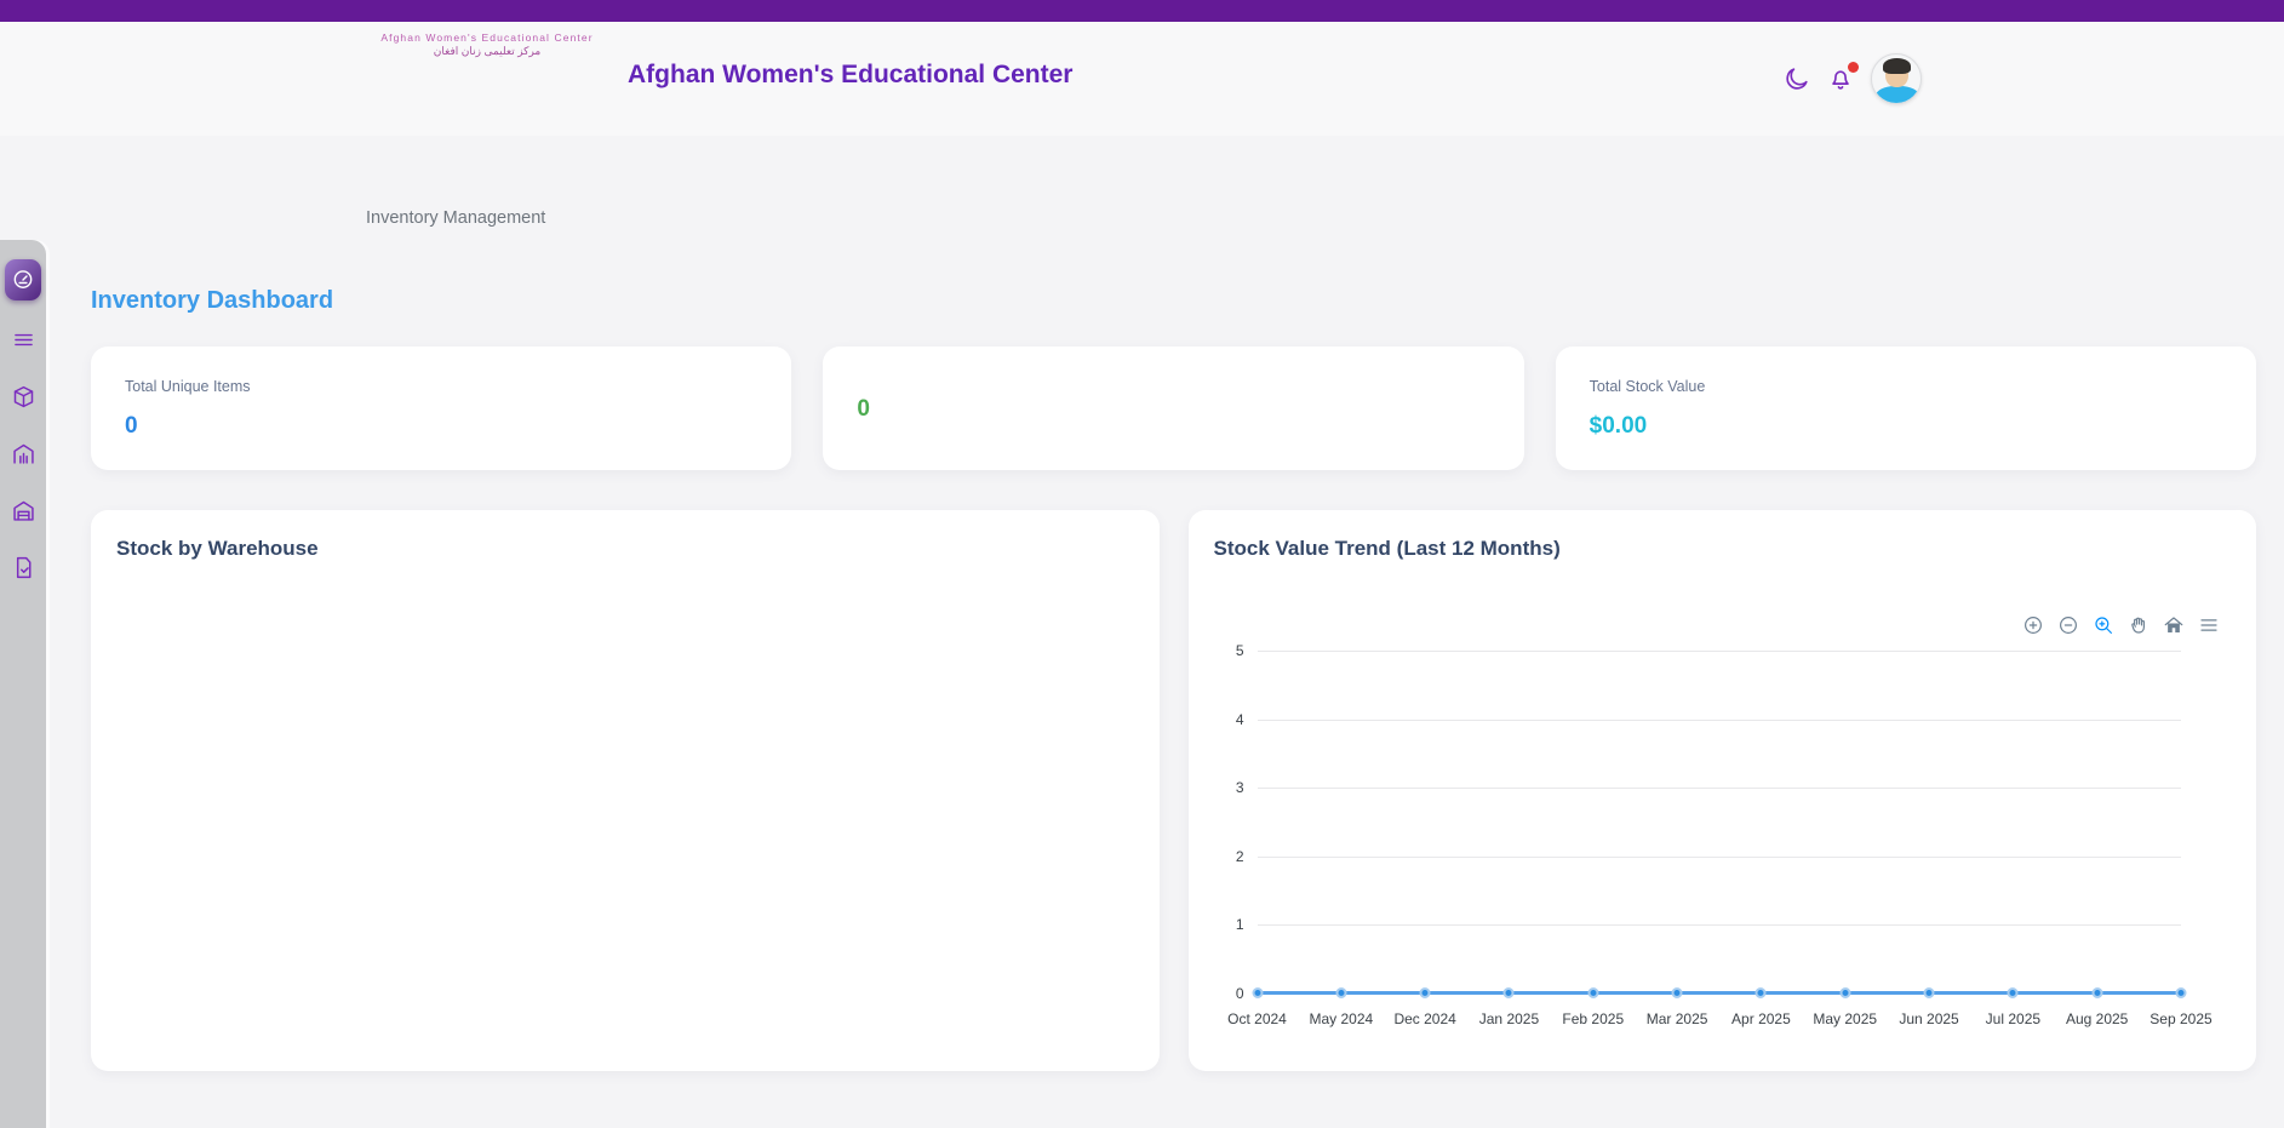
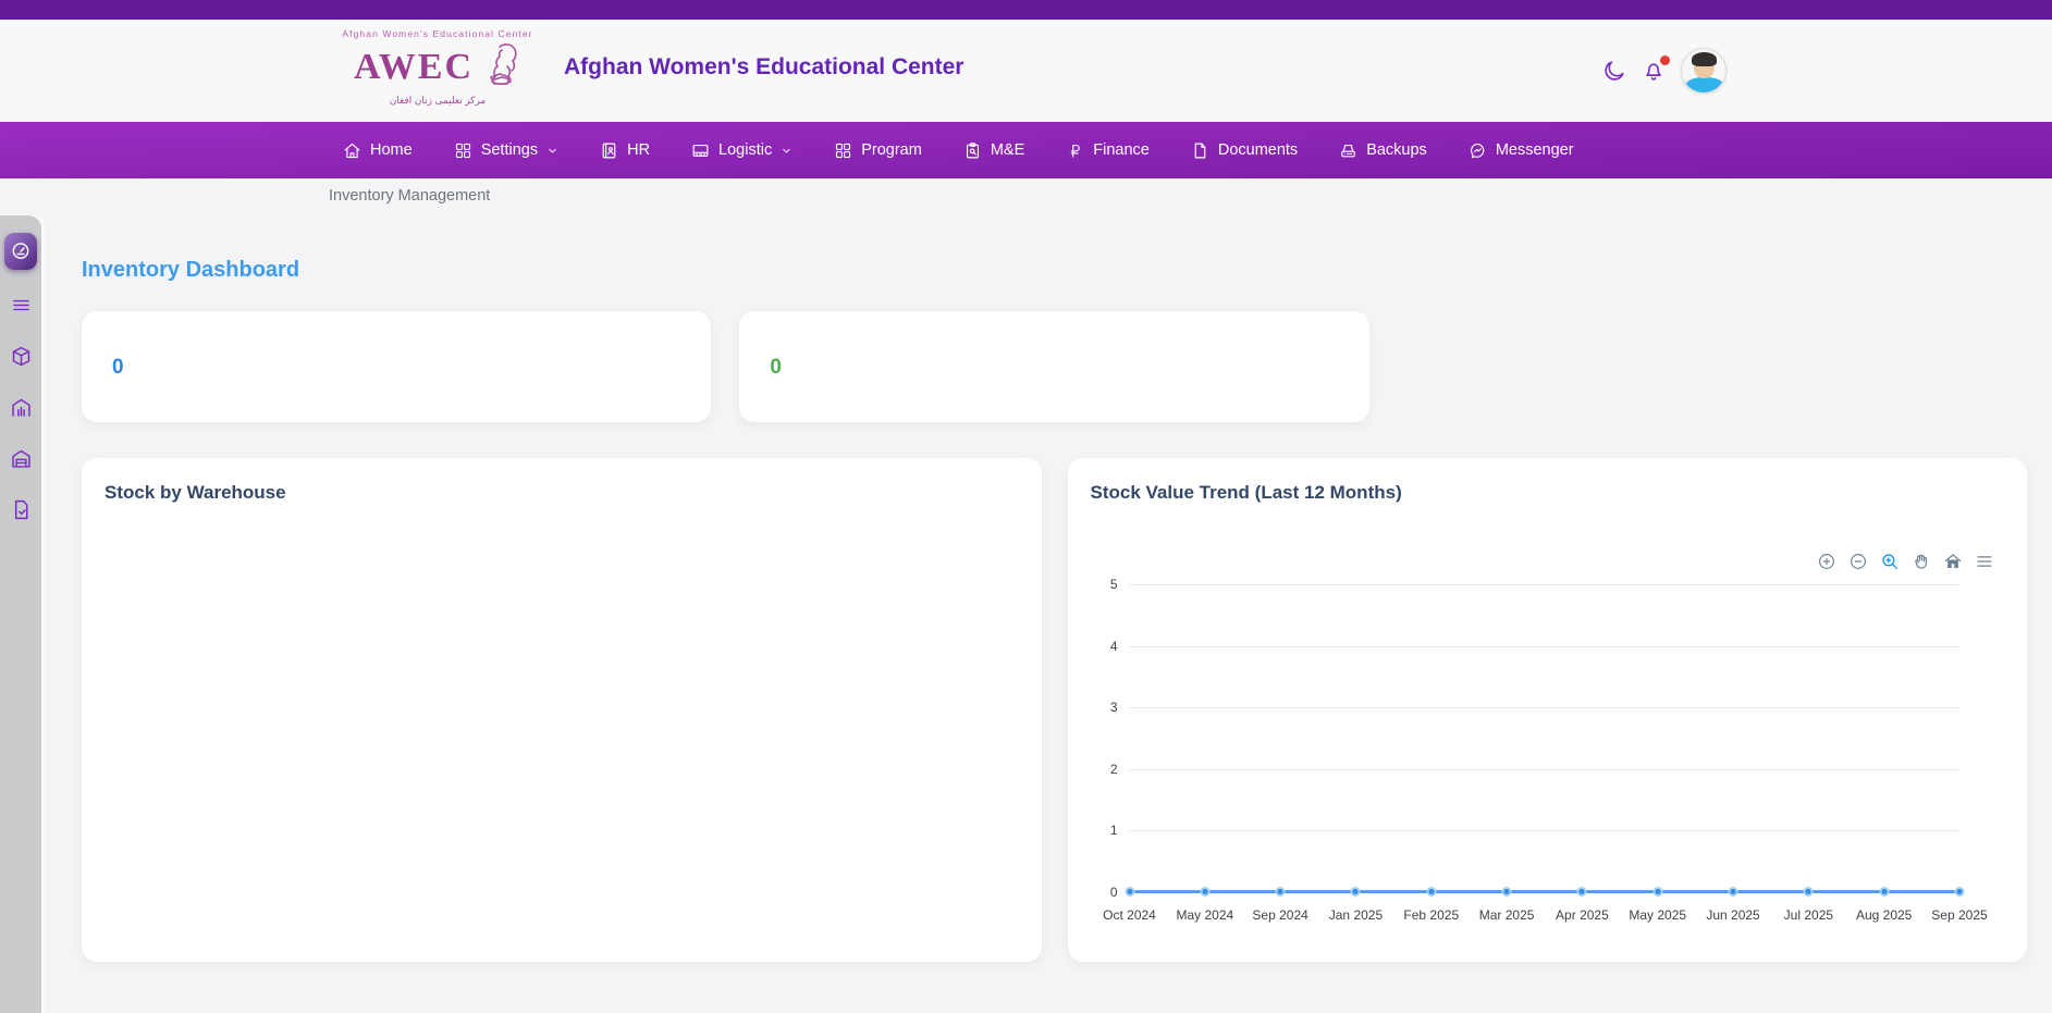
  Afghan Women's Educational Center
+ AWEC
  مرکز تعلیمی زنان افغان
  Afghan Women's Educational Center
+ Home
+ Settings
+ HR
+ Logistic
+ Program
+ M&E
+ Finance
+ Documents
+ Backups
+ Messenger
  Inventory Management
  Inventory Dashboard
- Total Unique Items
  0
  0
- Total Stock Value
- $0.00
  Stock by Warehouse
  Stock Value Trend (Last 12 Months)
  0
  1
  2
  3
  4
  5
  Oct 2024
  May 2024
- Dec 2024
+ Sep 2024
  Jan 2025
  Feb 2025
  Mar 2025
  Apr 2025
  May 2025
  Jun 2025
  Jul 2025
  Aug 2025
  Sep 2025
